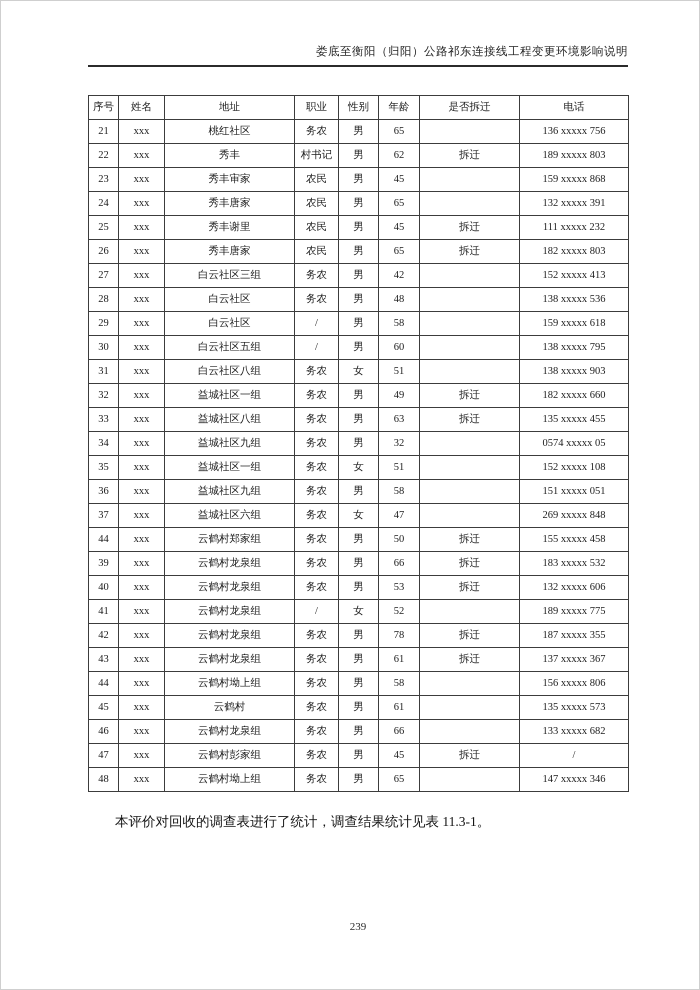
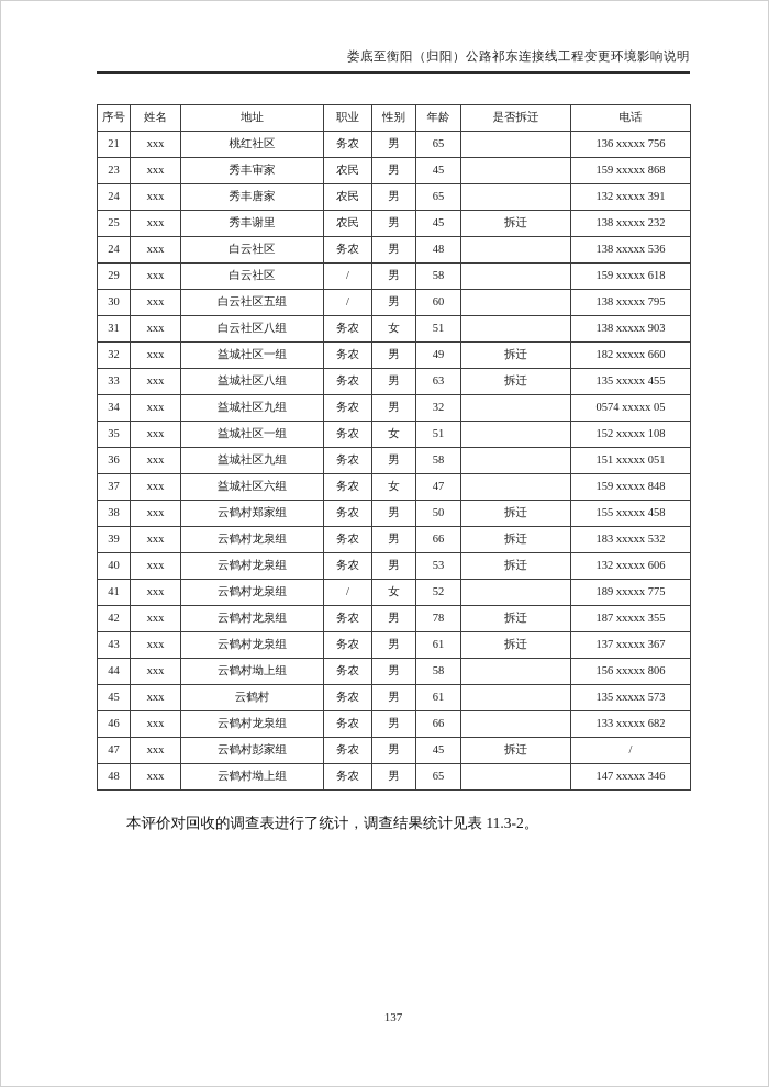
  娄底至衡阳（归阳）公路祁东连接线工程变更环境影响说明
  序号	姓名	地址	职业	性别	年龄	是否拆迁	电话
  21	xxx	桃红社区	务农	男	65		136 xxxxx 756
- 22	xxx	秀丰	村书记	男	62	拆迁	189 xxxxx 803
  23	xxx	秀丰审家	农民	男	45		159 xxxxx 868
  24	xxx	秀丰唐家	农民	男	65		132 xxxxx 391
- 25	xxx	秀丰谢里	农民	男	45	拆迁	111 xxxxx 232
+ 25	xxx	秀丰谢里	农民	男	45	拆迁	138 xxxxx 232
- 26	xxx	秀丰唐家	农民	男	65	拆迁	182 xxxxx 803
- 27	xxx	白云社区三组	务农	男	42		152 xxxxx 413
- 28	xxx	白云社区	务农	男	48		138 xxxxx 536
+ 24	xxx	白云社区	务农	男	48		138 xxxxx 536
  29	xxx	白云社区	/	男	58		159 xxxxx 618
  30	xxx	白云社区五组	/	男	60		138 xxxxx 795
  31	xxx	白云社区八组	务农	女	51		138 xxxxx 903
  32	xxx	益城社区一组	务农	男	49	拆迁	182 xxxxx 660
  33	xxx	益城社区八组	务农	男	63	拆迁	135 xxxxx 455
  34	xxx	益城社区九组	务农	男	32		0574 xxxxx 05
  35	xxx	益城社区一组	务农	女	51		152 xxxxx 108
  36	xxx	益城社区九组	务农	男	58		151 xxxxx 051
- 37	xxx	益城社区六组	务农	女	47		269 xxxxx 848
+ 37	xxx	益城社区六组	务农	女	47		159 xxxxx 848
- 44	xxx	云鹤村郑家组	务农	男	50	拆迁	155 xxxxx 458
+ 38	xxx	云鹤村郑家组	务农	男	50	拆迁	155 xxxxx 458
  39	xxx	云鹤村龙泉组	务农	男	66	拆迁	183 xxxxx 532
  40	xxx	云鹤村龙泉组	务农	男	53	拆迁	132 xxxxx 606
  41	xxx	云鹤村龙泉组	/	女	52		189 xxxxx 775
  42	xxx	云鹤村龙泉组	务农	男	78	拆迁	187 xxxxx 355
  43	xxx	云鹤村龙泉组	务农	男	61	拆迁	137 xxxxx 367
  44	xxx	云鹤村坳上组	务农	男	58		156 xxxxx 806
  45	xxx	云鹤村	务农	男	61		135 xxxxx 573
  46	xxx	云鹤村龙泉组	务农	男	66		133 xxxxx 682
  47	xxx	云鹤村彭家组	务农	男	45	拆迁	/
  48	xxx	云鹤村坳上组	务农	男	65		147 xxxxx 346
- 本评价对回收的调查表进行了统计，调查结果统计见表 11.3-1。
+ 本评价对回收的调查表进行了统计，调查结果统计见表 11.3-2。
- 239
+ 137
